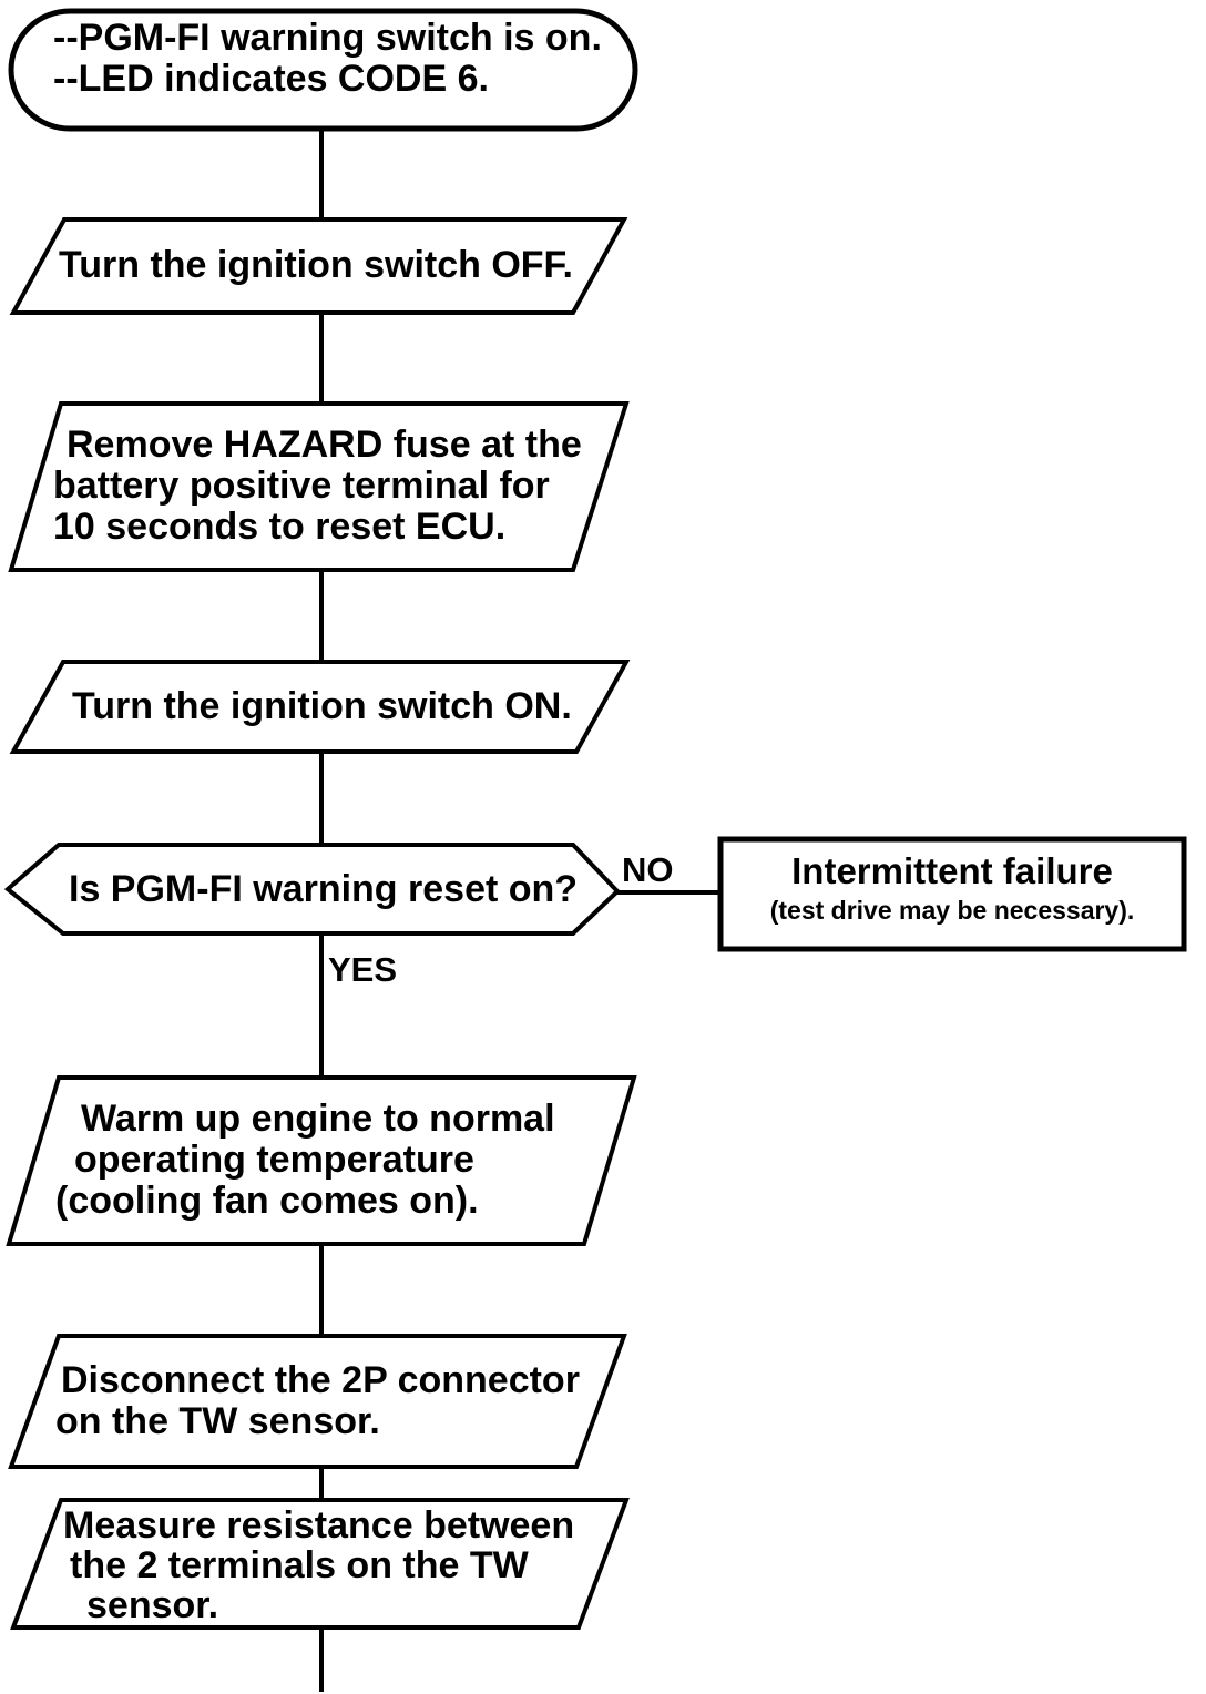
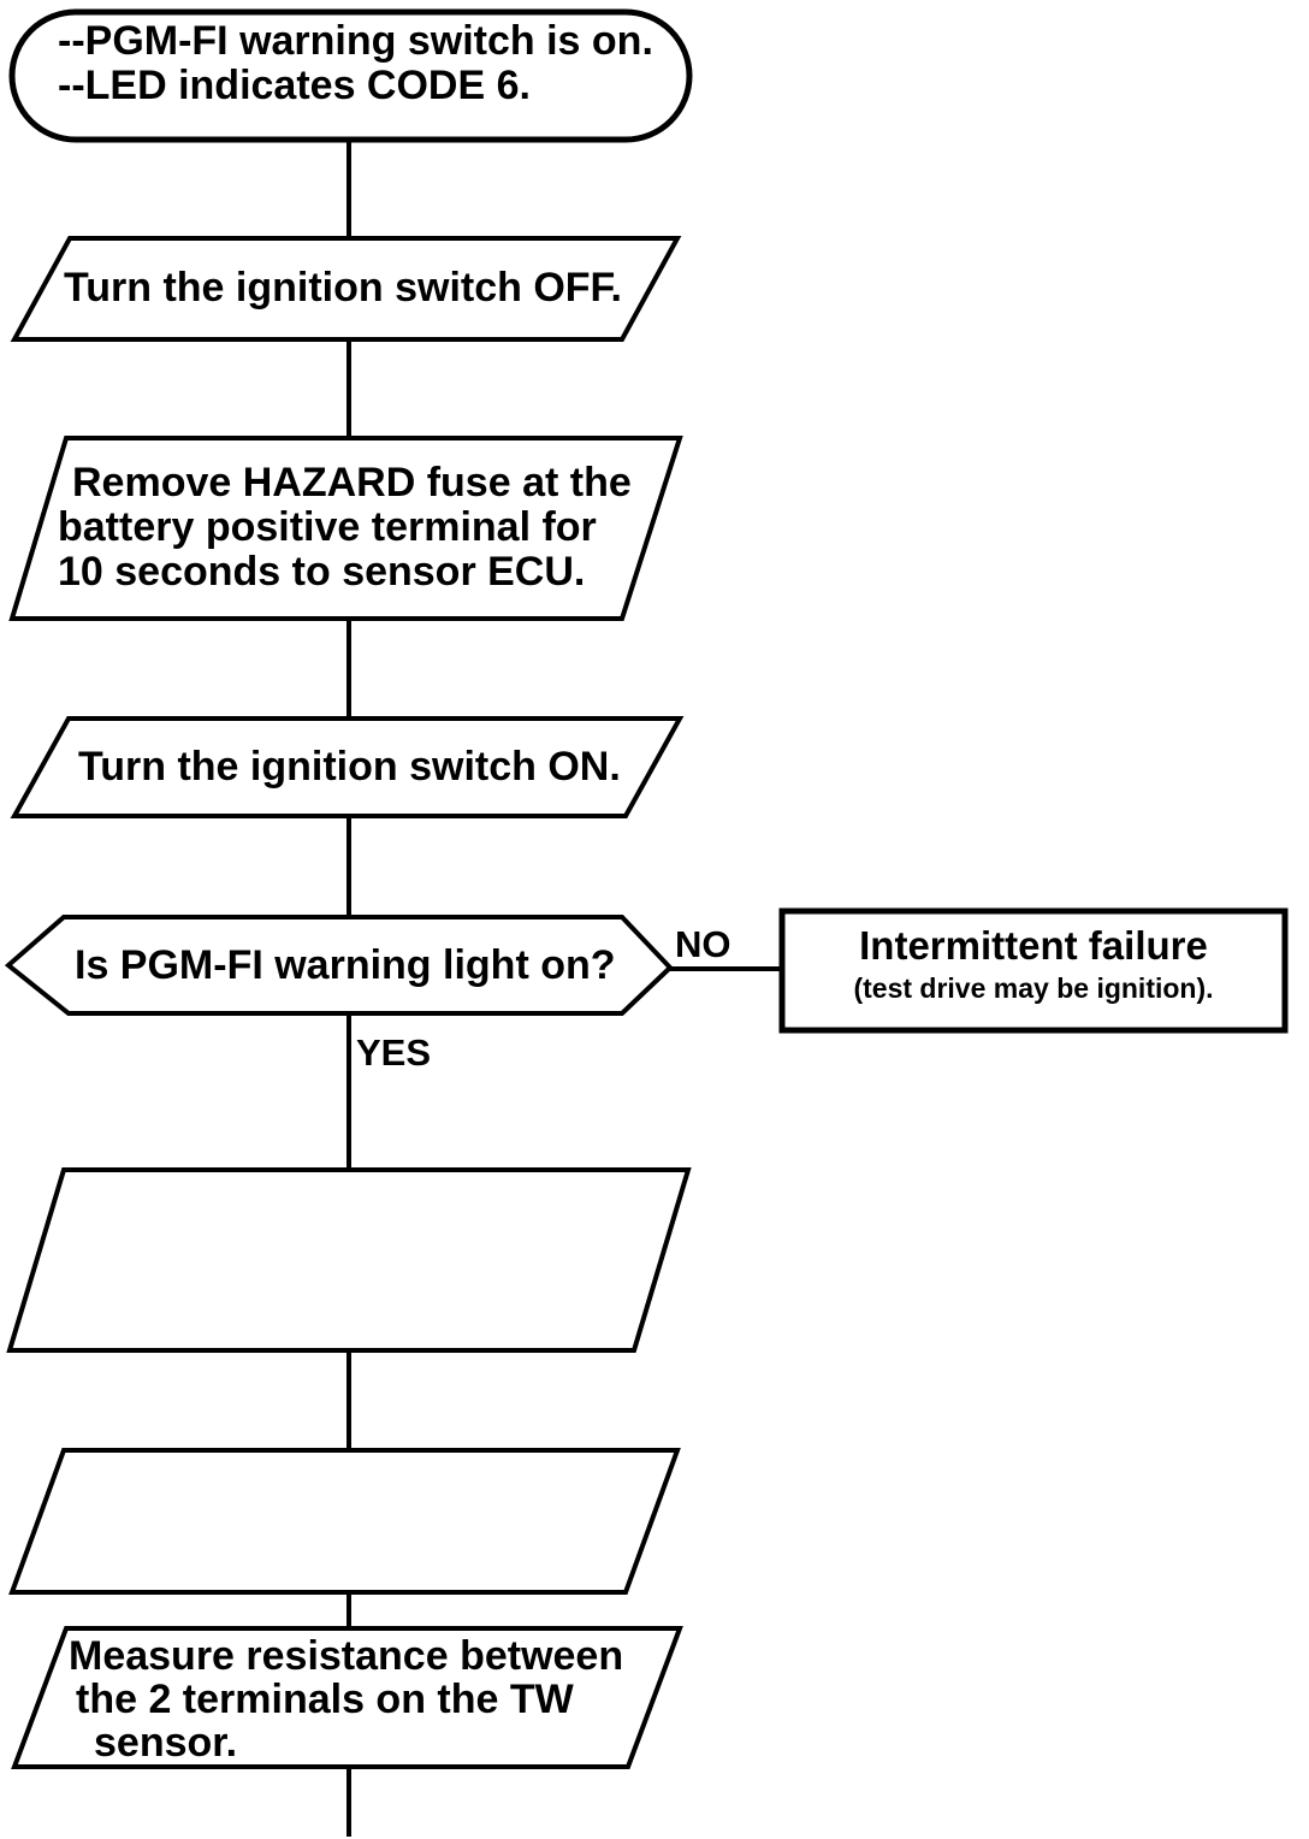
  --PGM-FI warning switch is on.
  --LED indicates CODE 6.
  Turn the ignition switch OFF.
  Remove HAZARD fuse at the
  battery positive terminal for
- 10 seconds to reset ECU.
+ 10 seconds to sensor ECU.
  Turn the ignition switch ON.
- Is PGM-FI warning reset on?
+ Is PGM-FI warning light on?
  NO
  YES
  Intermittent failure
- (test drive may be necessary).
+ (test drive may be ignition).
- Warm up engine to normal
- operating temperature
- (cooling fan comes on).
- Disconnect the 2P connector
- on the TW sensor.
  Measure resistance between
  the 2 terminals on the TW
  sensor.
